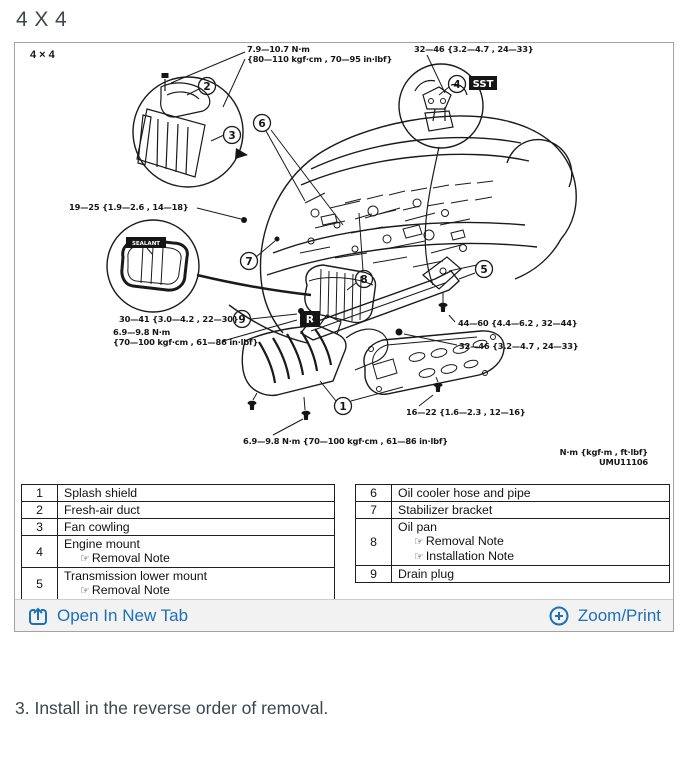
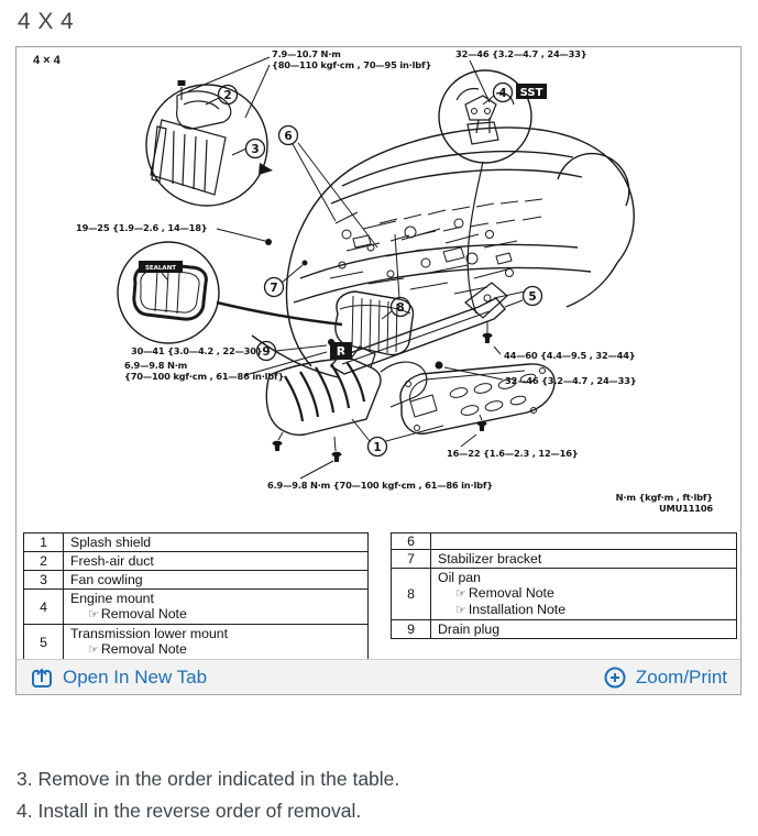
  4 X 4
  4 × 4
  SST
  R
  7.9—10.7 N·m
  {80—110 kgf·cm , 70—95 in·lbf}
  32—46 {3.2—4.7 , 24—33}
  19—25 {1.9—2.6 , 14—18}
  30—41 {3.0—4.2 , 22—30}
  6.9—9.8 N·m
  {70—100 kgf·cm , 61—86 in·lbf}
- 44—60 {4.4—6.2 , 32—44}
+ 44—60 {4.4—9.5 , 32—44}
  32—46 {3.2—4.7 , 24—33}
  16—22 {1.6—2.3 , 12—16}
  6.9—9.8 N·m {70—100 kgf·cm , 61—86 in·lbf}
  N·m {kgf·m , ft·lbf}
  UMU11106
  1
  2
  3
  4
  5
  6
  7
  8
  9
  1
  Splash shield
  2
  Fresh-air duct
  3
  Fan cowling
  4
  Engine mount
  ☞ Removal Note
  5
  Transmission lower mount
  ☞ Removal Note
  6
- Oil cooler hose and pipe
  7
  Stabilizer bracket
  8
  Oil pan
  ☞ Removal Note
  ☞ Installation Note
  9
  Drain plug
  Open In New Tab
  Zoom/Print
+ 3. Remove in the order indicated in the table.
- 3. Install in the reverse order of removal.
+ 4. Install in the reverse order of removal.
